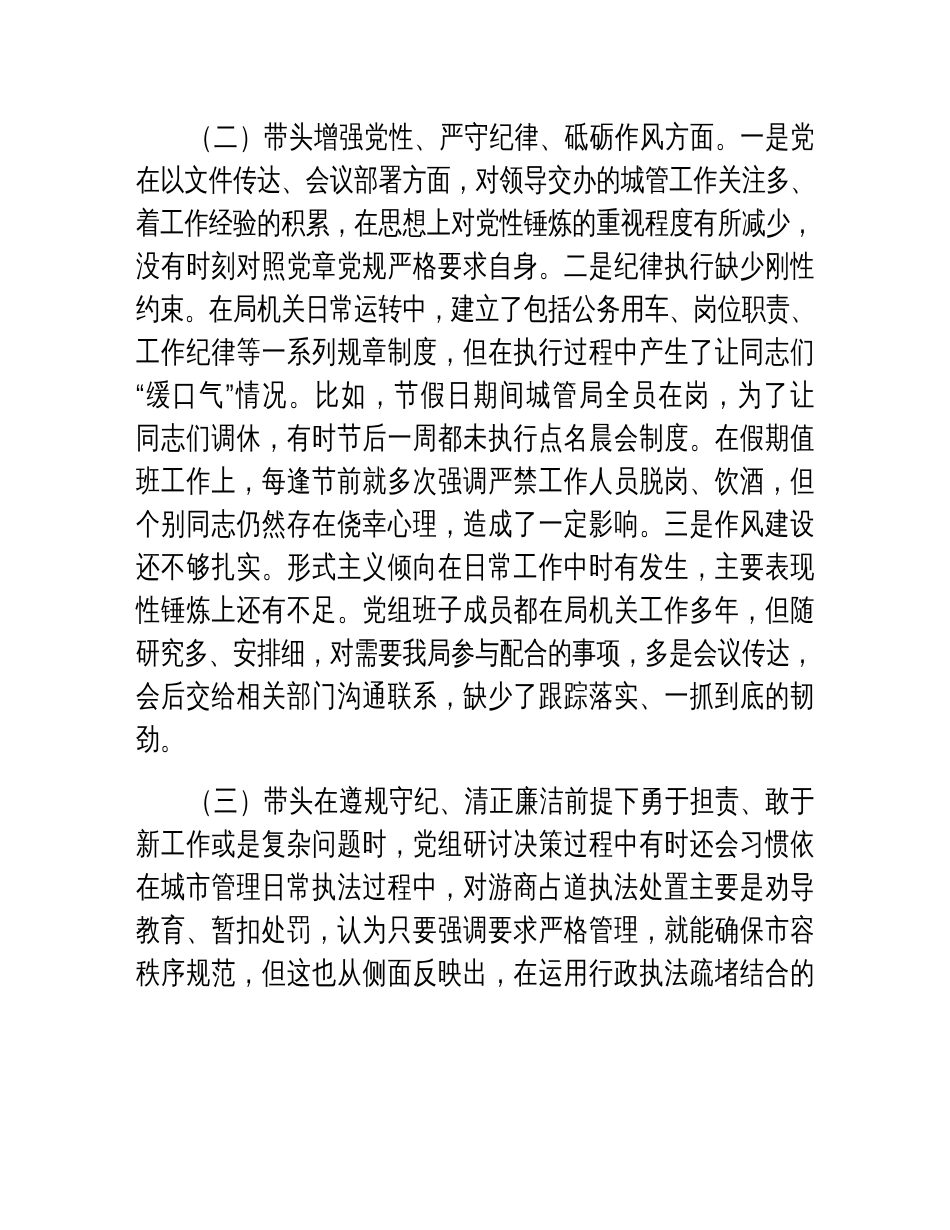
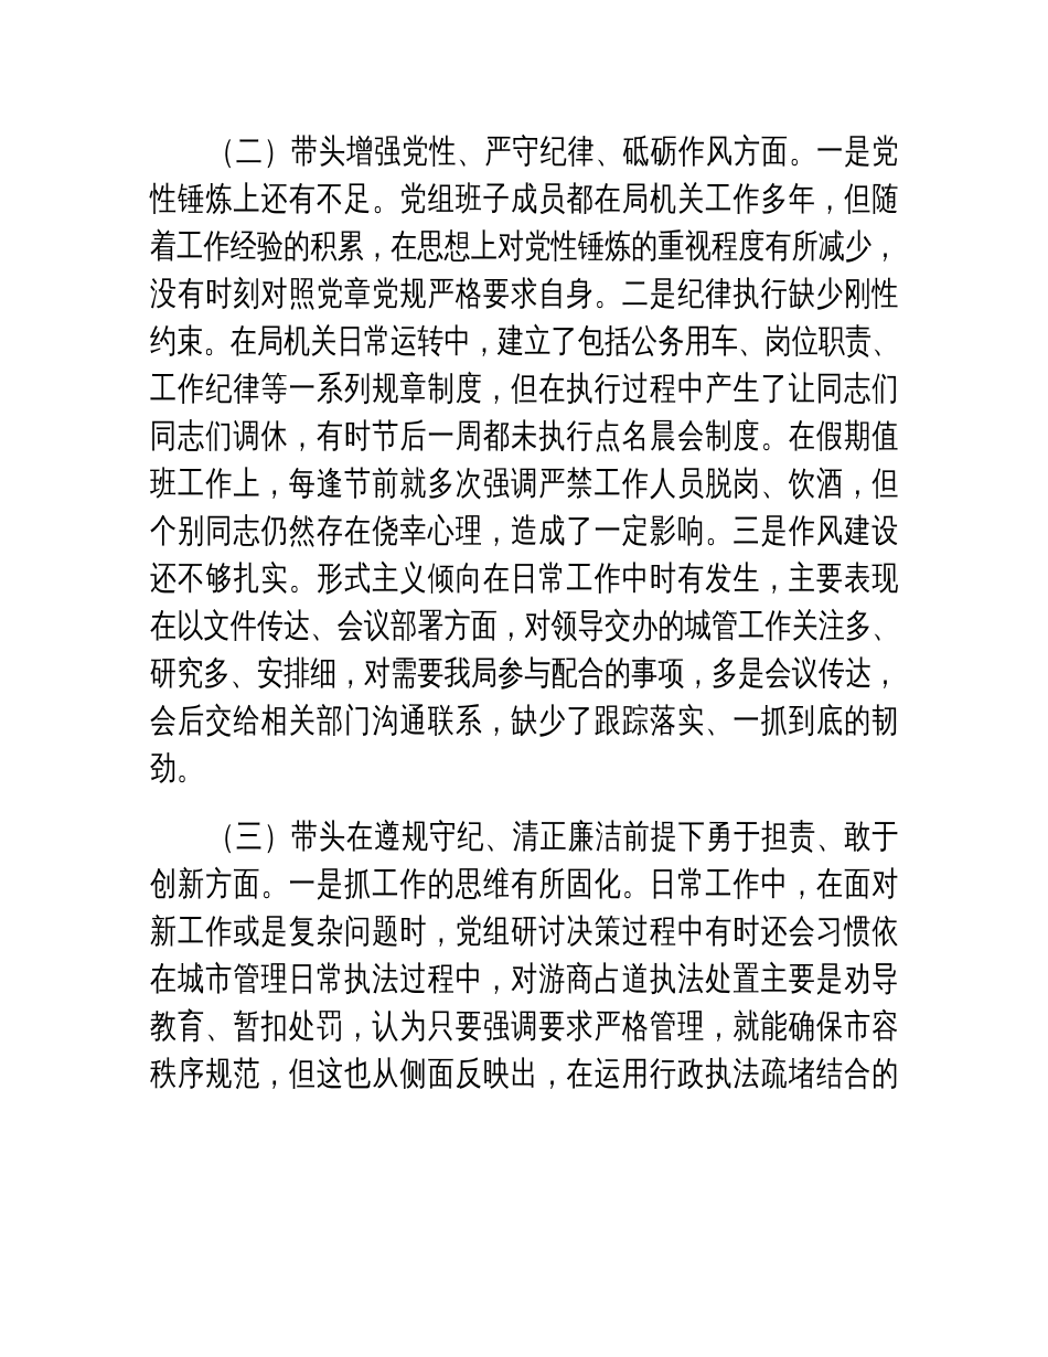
  （二）带头增强党性、严守纪律、砥砺作风方面。一是党
- 在以文件传达、会议部署方面，对领导交办的城管工作关注多、
+ 性锤炼上还有不足。党组班子成员都在局机关工作多年，但随
  着工作经验的积累，在思想上对党性锤炼的重视程度有所减少，
  没有时刻对照党章党规严格要求自身。二是纪律执行缺少刚性
  约束。在局机关日常运转中，建立了包括公务用车、岗位职责、
  工作纪律等一系列规章制度，但在执行过程中产生了让同志们
- “缓口气”情况。比如，节假日期间城管局全员在岗，为了让
  同志们调休，有时节后一周都未执行点名晨会制度。在假期值
  班工作上，每逢节前就多次强调严禁工作人员脱岗、饮酒，但
  个别同志仍然存在侥幸心理，造成了一定影响。三是作风建设
  还不够扎实。形式主义倾向在日常工作中时有发生，主要表现
- 性锤炼上还有不足。党组班子成员都在局机关工作多年，但随
+ 在以文件传达、会议部署方面，对领导交办的城管工作关注多、
  研究多、安排细，对需要我局参与配合的事项，多是会议传达，
  会后交给相关部门沟通联系，缺少了跟踪落实、一抓到底的韧
  劲。
  （三）带头在遵规守纪、清正廉洁前提下勇于担责、敢于
+ 创新方面。一是抓工作的思维有所固化。日常工作中，在面对
  新工作或是复杂问题时，党组研讨决策过程中有时还会习惯依
  在城市管理日常执法过程中，对游商占道执法处置主要是劝导
  教育、暂扣处罚，认为只要强调要求严格管理，就能确保市容
  秩序规范，但这也从侧面反映出，在运用行政执法疏堵结合的
